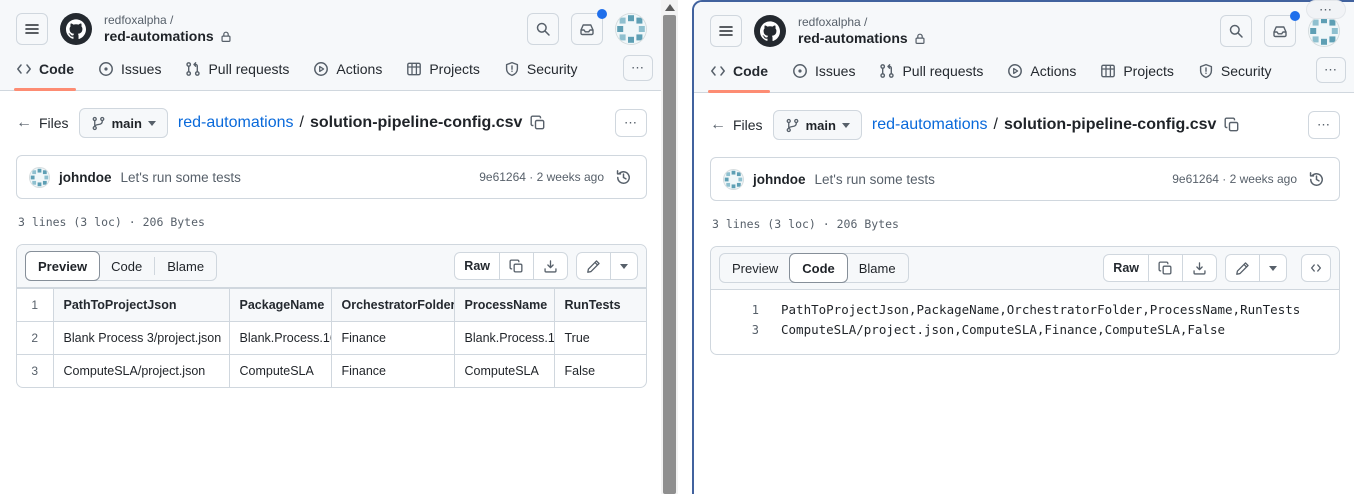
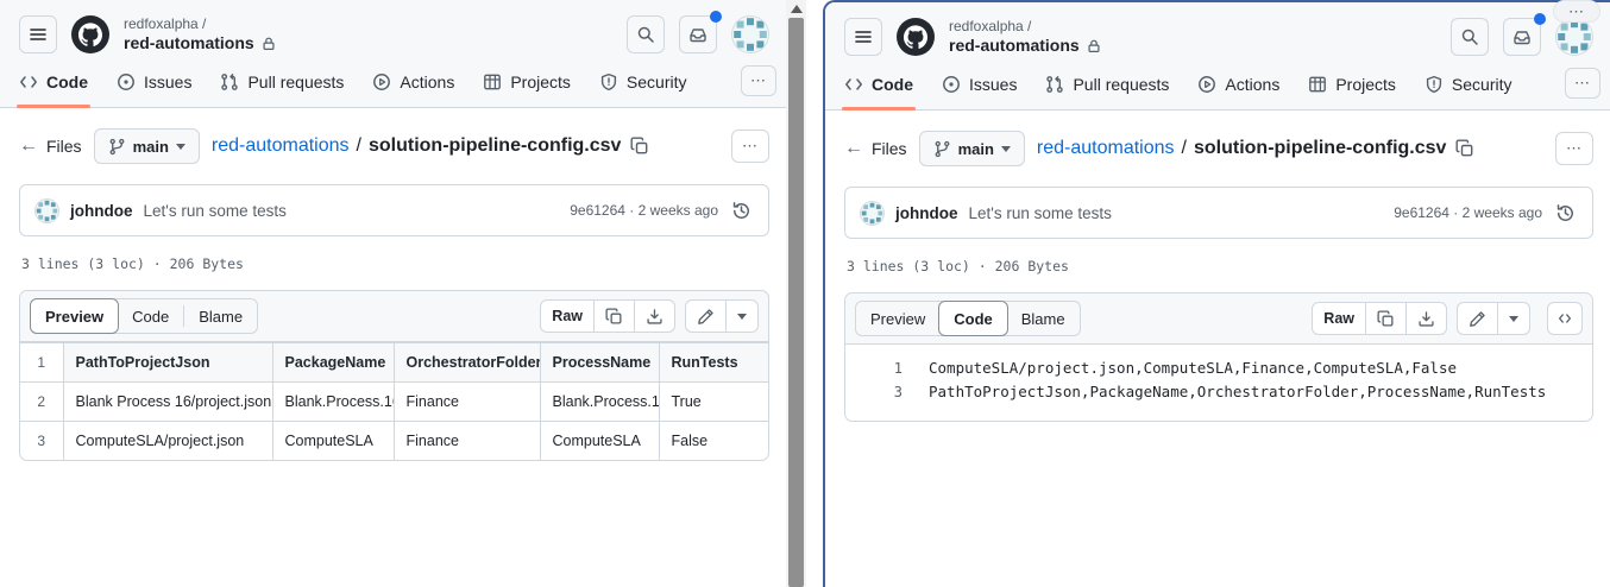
  redfoxalpha /
  red-automations
  Code
  Issues
  Pull requests
  Actions
  Projects
  Security
  ⋯
  ←
  Files
  main
  red-automations
  /
  solution-pipeline-config.csv
  ⋯
  johndoe
  Let's run some tests
  9e61264 · 2 weeks ago
  3 lines (3 loc) · 206 Bytes
  Preview
  Code
  Blame
  Raw
  1	PathToProjectJson	PackageName	OrchestratorFolder	ProcessName	RunTests
- 2	Blank Process 3/project.json	Blank.Process.1	Finance	Blank.Process.1	True
+ 2	Blank Process 16/project.json	Blank.Process.1	Finance	Blank.Process.1	True
  3	ComputeSLA/project.json	ComputeSLA	Finance	ComputeSLA	False
  redfoxalpha /
  red-automations
  Code
  Issues
  Pull requests
  Actions
  Projects
  Security
  ⋯
  ←
  Files
  main
  red-automations
  /
  solution-pipeline-config.csv
  ⋯
  johndoe
  Let's run some tests
  9e61264 · 2 weeks ago
  3 lines (3 loc) · 206 Bytes
  Preview
  Code
  Blame
  Raw
  1
- PathToProjectJson,PackageName,OrchestratorFolder,ProcessName,RunTests
+ ComputeSLA/project.json,ComputeSLA,Finance,ComputeSLA,False
  3
- ComputeSLA/project.json,ComputeSLA,Finance,ComputeSLA,False
+ PathToProjectJson,PackageName,OrchestratorFolder,ProcessName,RunTests
  ⋯
